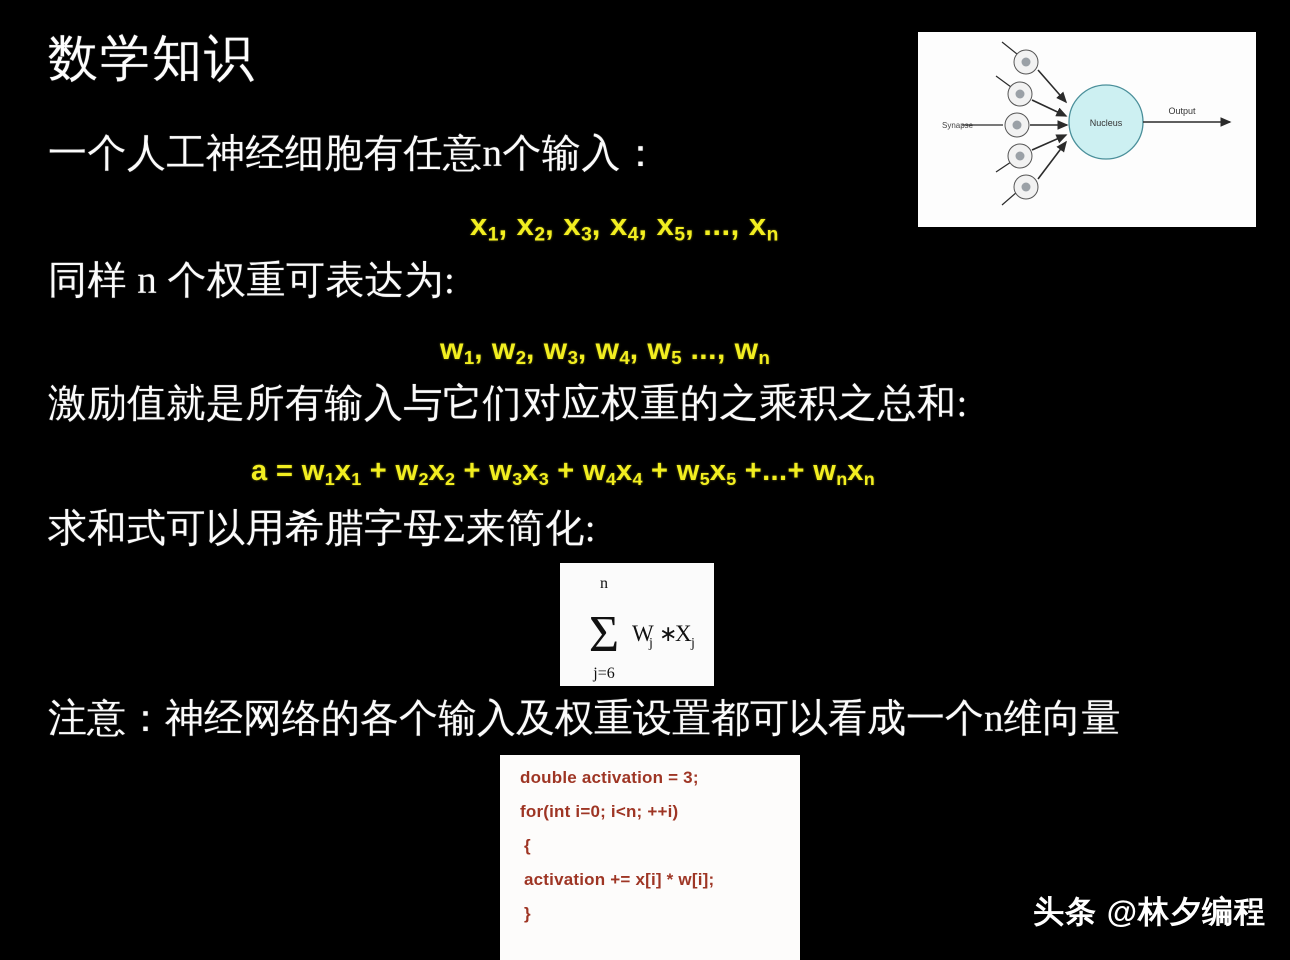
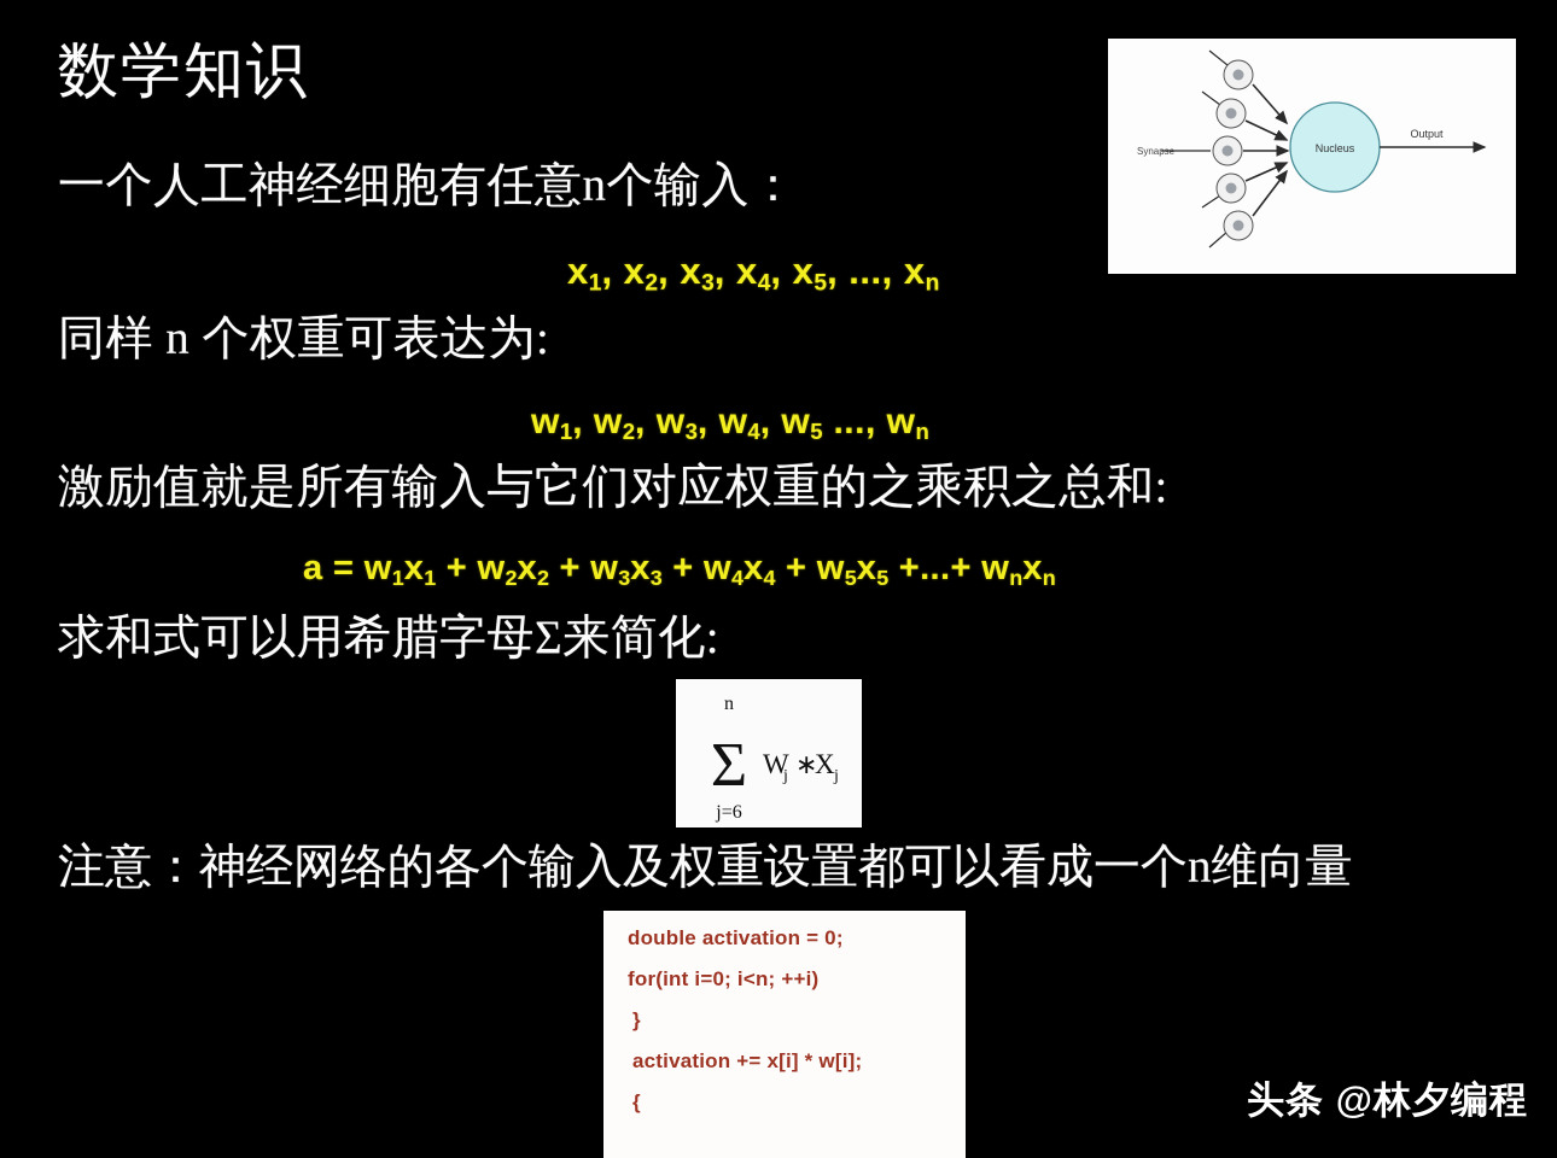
  数学知识
  一个人工神经细胞有任意n个输入：
  x1, x2, x3, x4, x5, ..., xn
  同样 n 个权重可表达为:
  w1, w2, w3, w4, w5 ..., wn
  激励值就是所有输入与它们对应权重的之乘积之总和:
  a = w1x1 + w2x2 + w3x3 + w4x4 + w5x5 +...+ wnxn
  求和式可以用希腊字母Σ来简化:
  n
  Σ
  j=6
  W
  j
  ∗
  X
  j
  注意：神经网络的各个输入及权重设置都可以看成一个n维向量
  Nucleus
  Output
  Synapse
- double activation = 3;
+ double activation = 0;
  for(int i=0; i<n; ++i)
- {
+ }
  activation += x[i] * w[i];
- }
+ {
  头条 @林夕编程
